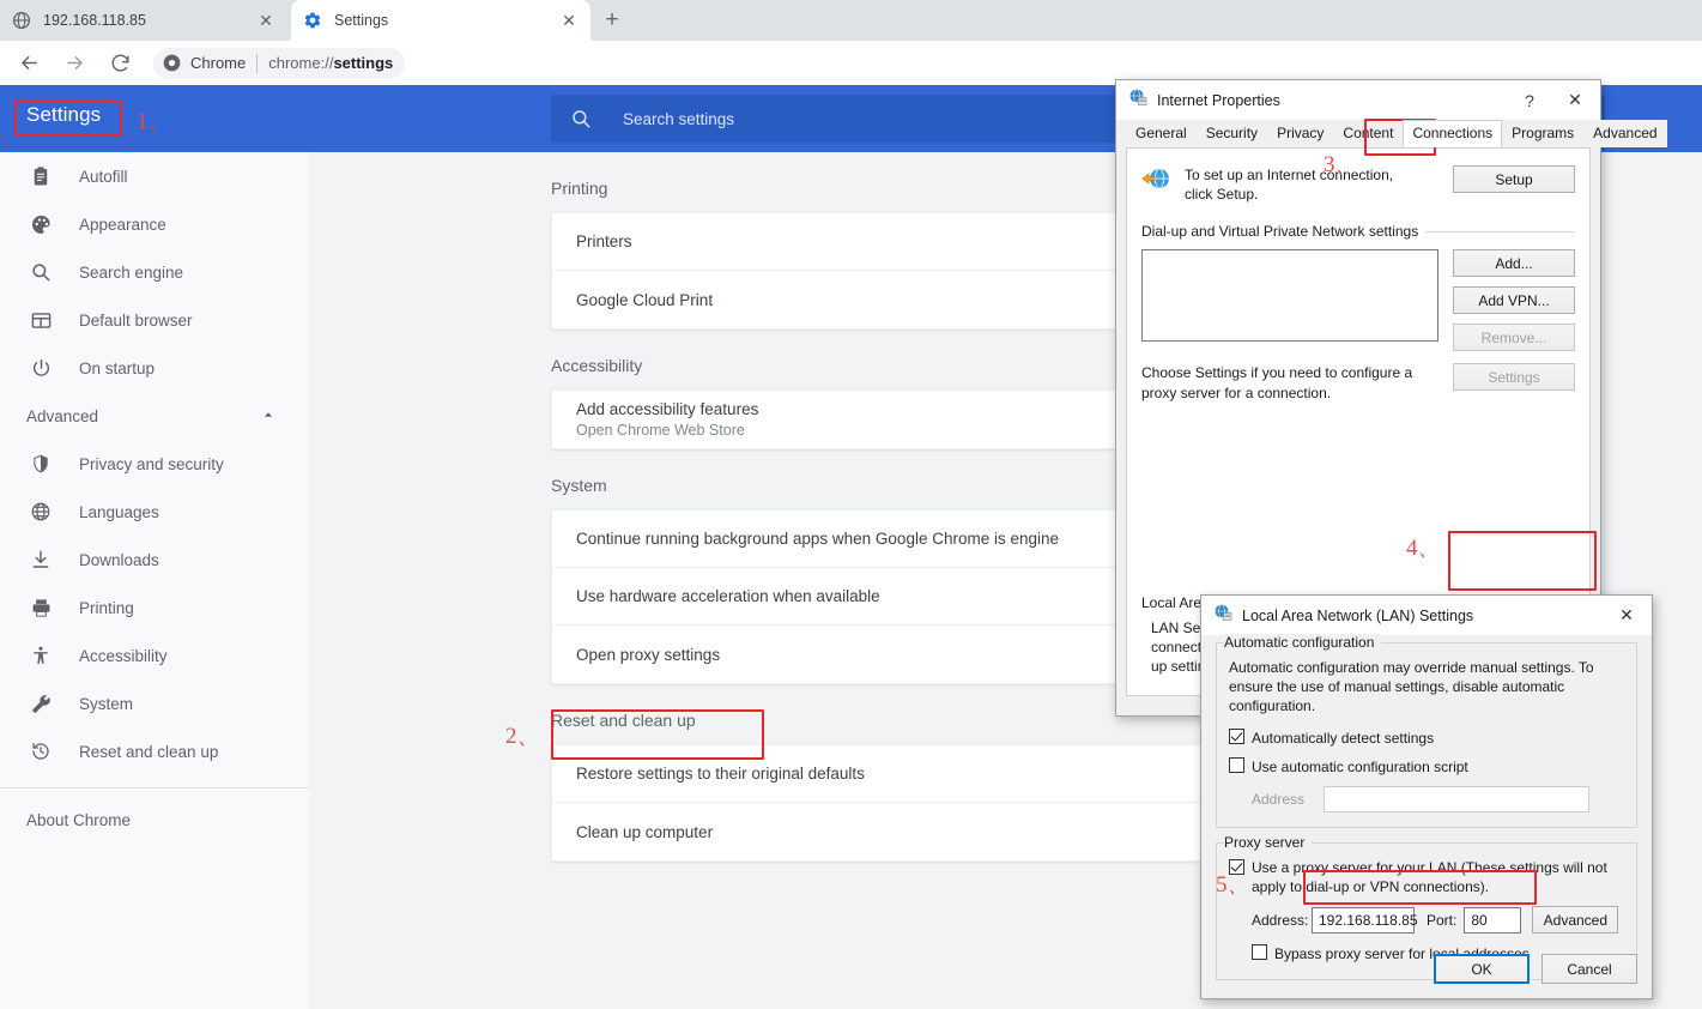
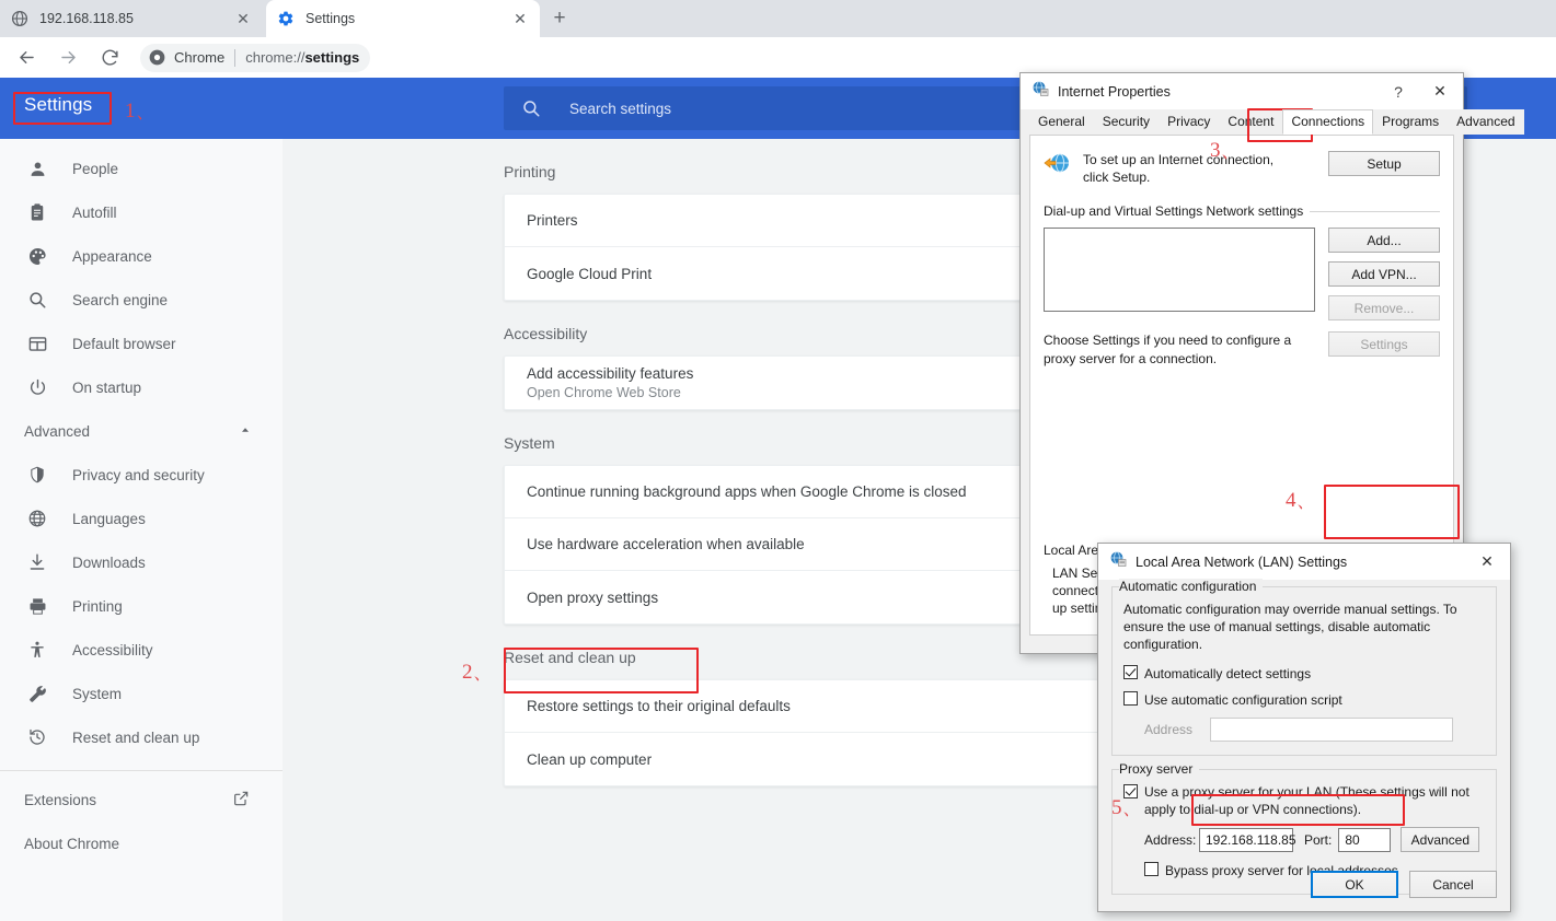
  192.168.118.85
  ✕
  Settings
  ✕
  +
  Chrome
  chrome://settings
  Settings
  Search settings
+ People
  Autofill
  Appearance
  Search engine
  Default browser
  On startup
  Advanced
  Privacy and security
  Languages
  Downloads
  Printing
  Accessibility
  System
  Reset and clean up
+ Extensions
  About Chrome
  Printing
  Printers
  Google Cloud Print
  Accessibility
  Add accessibility features
  Open Chrome Web Store
  System
- Continue running background apps when Google Chrome is engine
+ Continue running background apps when Google Chrome is closed
  Use hardware acceleration when available
  Open proxy settings
  Reset and clean up
  Restore settings to their original defaults
  Clean up computer
  Internet Properties
  ?
  ✕
  General
  Security
  Privacy
  Content
  Connections
  Programs
  Advanced
  To set up an Internet connection, click Setup.
  Setup
- Dial-up and Virtual Private Network settings
+ Dial-up and Virtual Settings Network settings
  Add...
  Add VPN...
  Remove...
  Choose Settings if you need to configure a proxy server for a connection.
  Settings
  Local Area Network (LAN) Settings
  ✕
  Automatic configuration
  Automatic configuration may override manual settings. To ensure the use of manual settings, disable automatic configuration.
  Automatically detect settings
  Use automatic configuration script
  Address
  Proxy server
  Use a proxy server for your LAN (These settings will not apply to dial-up or VPN connections).
  Address:
  192.168.118.85
  Port:
  80
  Advanced
  OK
  Cancel
  1、
  2、
  3、
  4、
  5、
